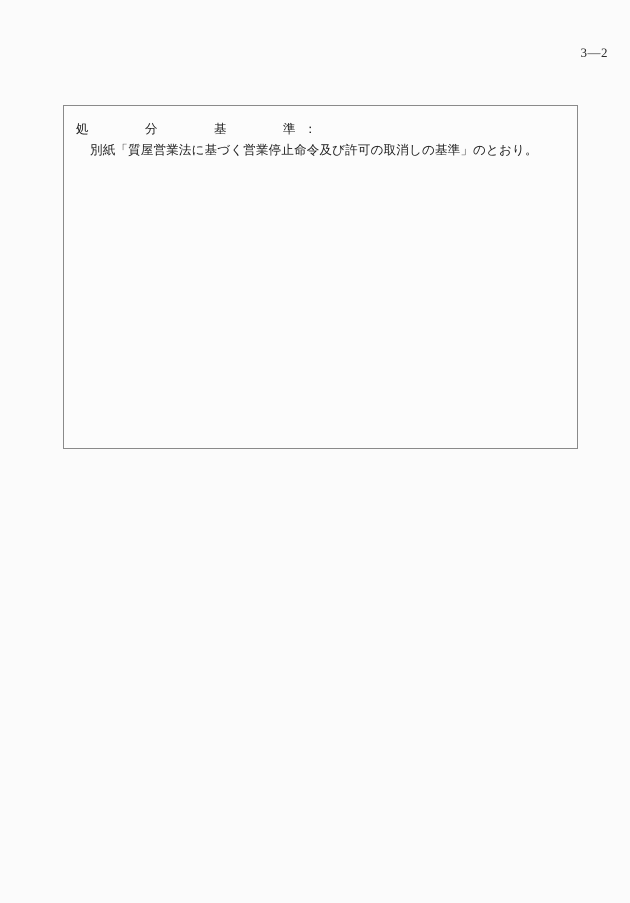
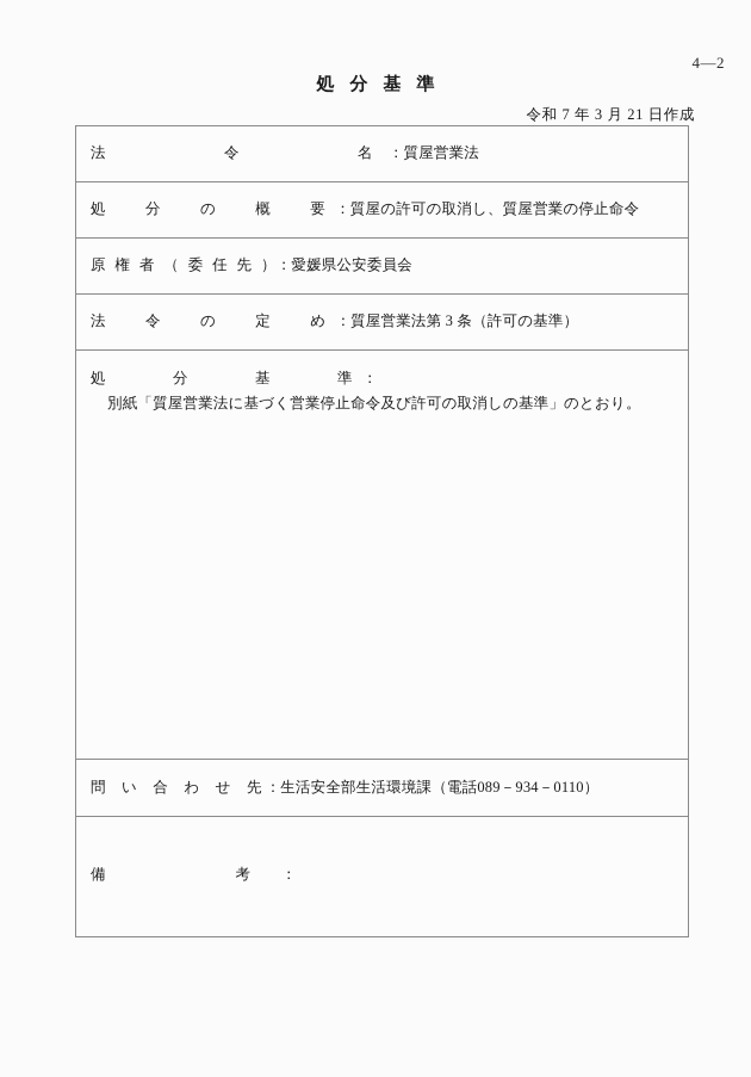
- 3—2
+ 4—2
+ 処分基準
+ 令和 7 年 3 月 21 日作成
+ 法 令 名：質屋営業法
+ 処 分 の 概 要：質屋の許可の取消し、質屋営業の停止命令
+ 原 権 者 （ 委 任 先 ）：愛媛県公安委員会
+ 法 令 の 定 め：質屋営業法第 3 条（許可の基準）
  処 分 基 準： 別紙「質屋営業法に基づく営業停止命令及び許可の取消しの基準」のとおり。
+ 問 い 合 わ せ 先：生活安全部生活環境課（電話089－934－0110）
+ 備 考：
